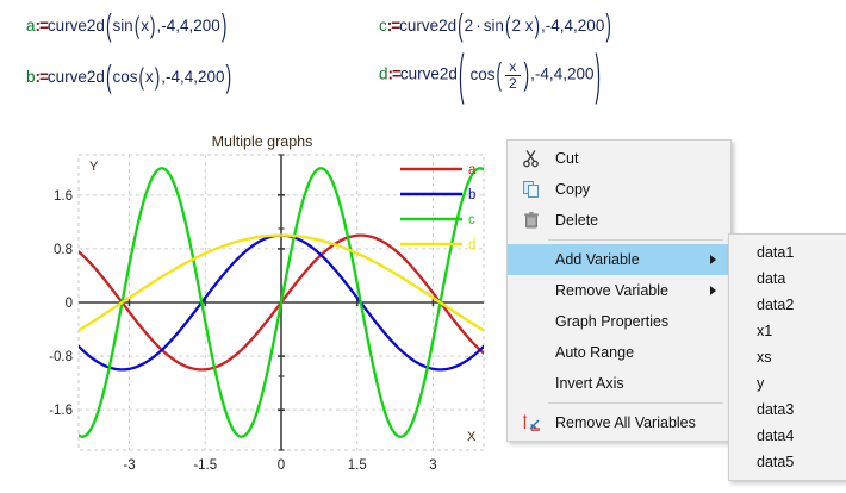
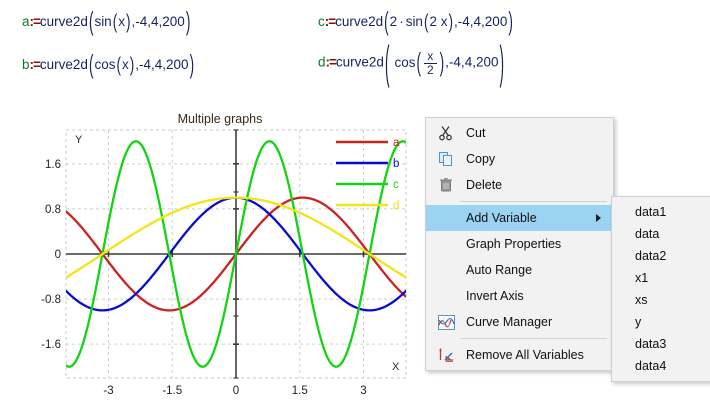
  a:=curve2d(sin(x),-4,4,200)
  b:=curve2d(cos(x),-4,4,200)
  c:=curve2d(2 · sin(2 x),-4,4,200)
  d:=curve2d( cos(
  x
  2
  ),-4,4,200)
  Multiple graphs
  -3
  -1.5
  0
  1.5
  3
  1.6
  0.8
  0
  -0.8
  -1.6
  Y
  X
  a
  b
  c
  d
  Cut
  Copy
  Delete
  Add Variable
- Remove Variable
  Graph Properties
  Auto Range
  Invert Axis
+ Curve Manager
  Remove All Variables
  data1
  data
  data2
  x1
  xs
  y
  data3
  data4
- data5
